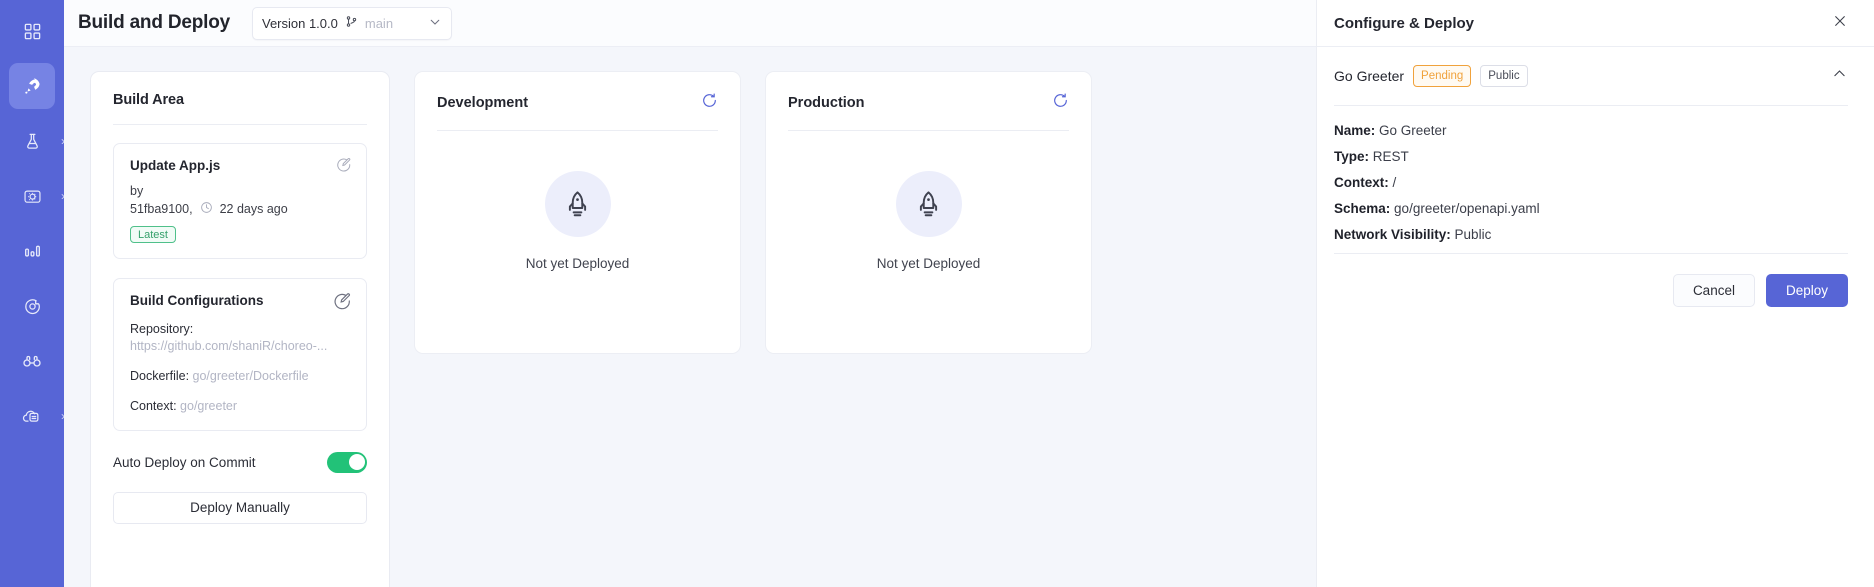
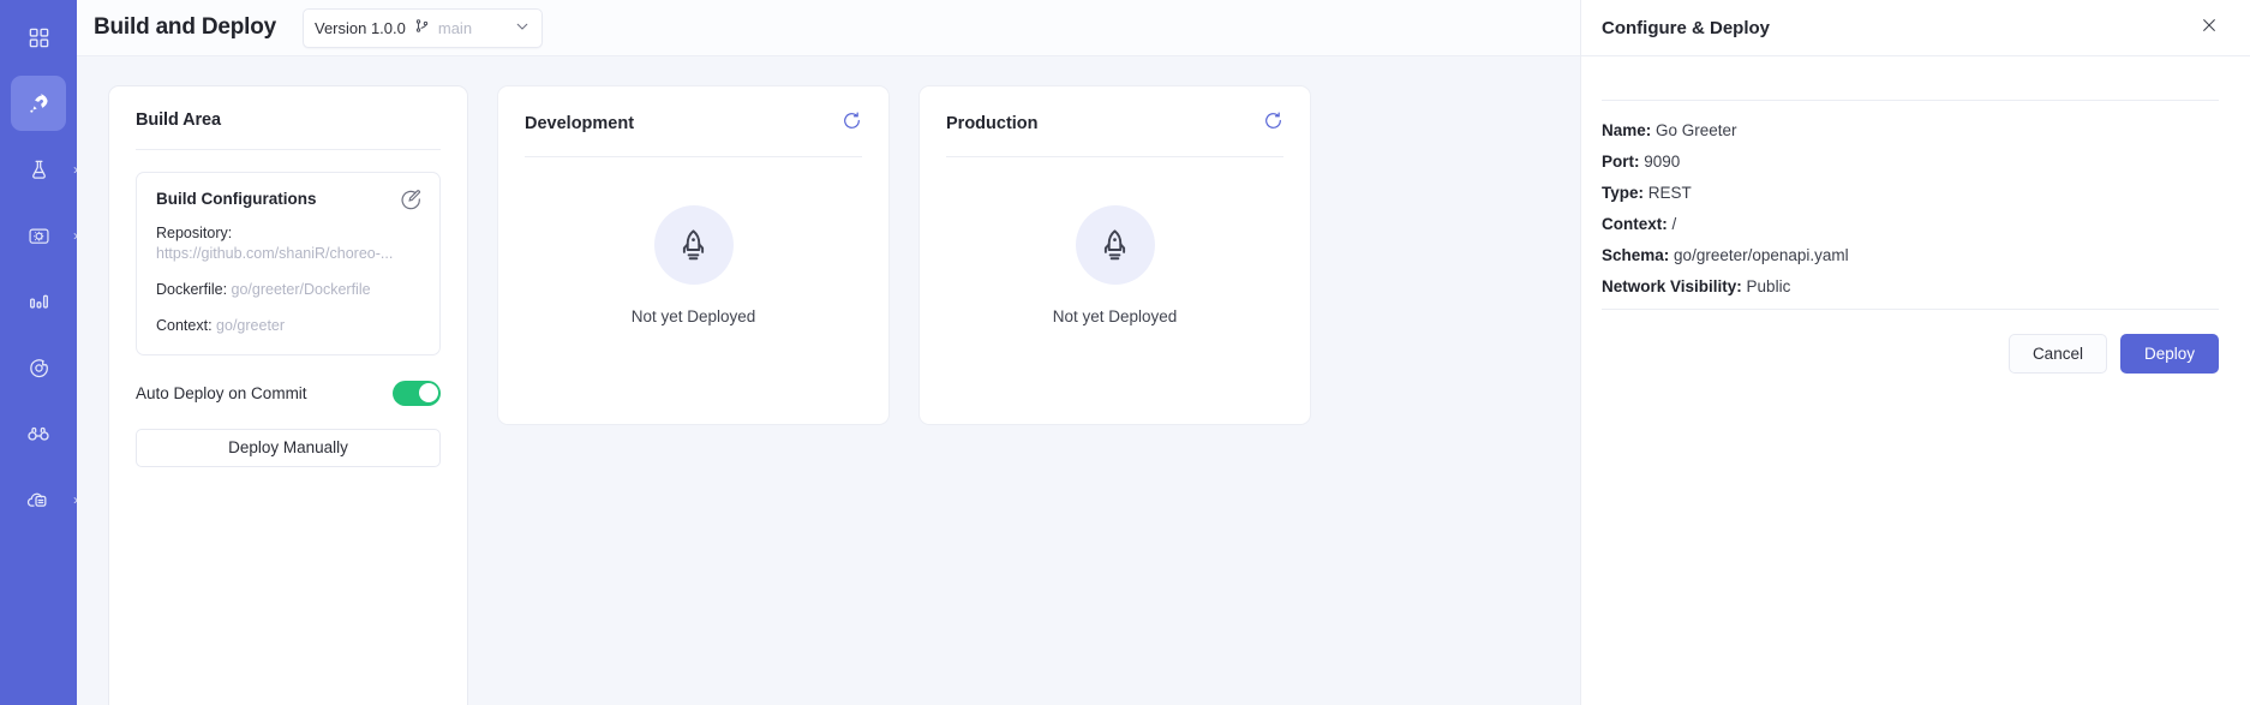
  ›
  ›
  ›
  Build and Deploy
  Version 1.0.0
  main
  Build Area
- Update App.js
- by
- 51fba9100,
- 22 days ago
- Latest
  Build Configurations
  Repository:
  https://github.com/shaniR/choreo-...
  Dockerfile: go/greeter/Dockerfile
  Context: go/greeter
  Auto Deploy on Commit
  Deploy Manually
  Development
  Not yet Deployed
  Production
  Not yet Deployed
  Configure & Deploy
- Go Greeter
- Pending
- Public
  Name: Go Greeter
+ Port: 9090
  Type: REST
  Context: /
  Schema: go/greeter/openapi.yaml
  Network Visibility: Public
  Cancel
  Deploy
